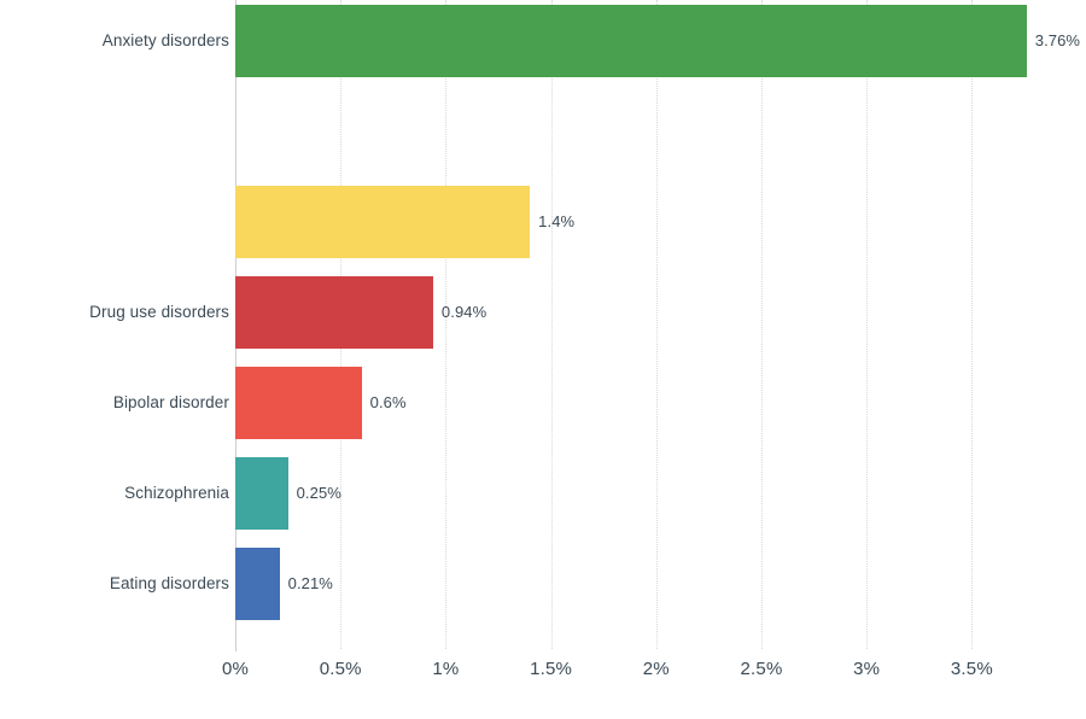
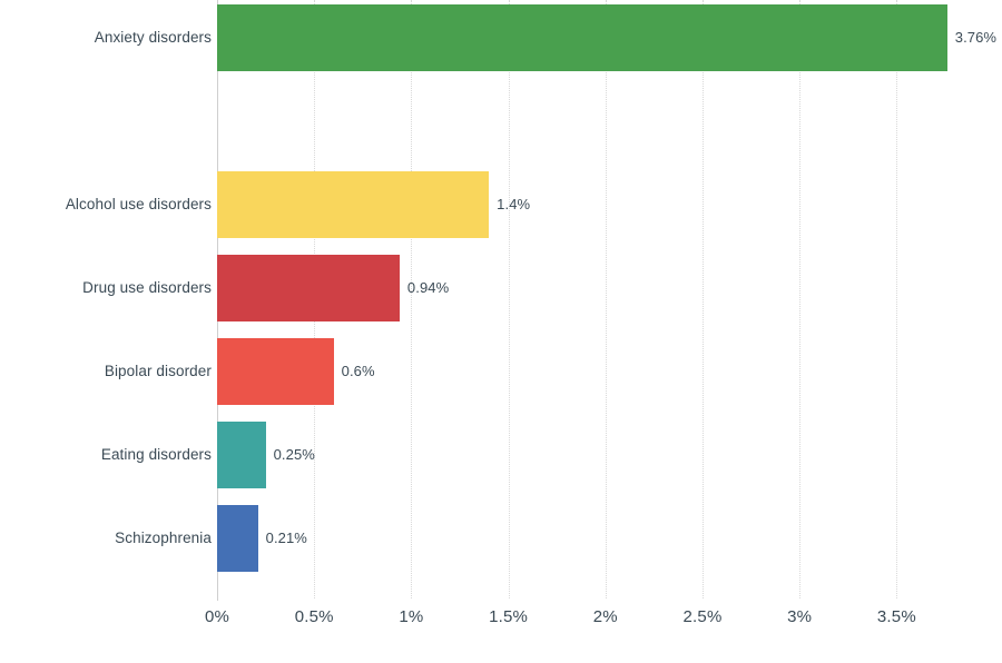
  Anxiety disorders
  3.76%
+ Alcohol use disorders
  1.4%
  Drug use disorders
  0.94%
  Bipolar disorder
  0.6%
- Schizophrenia
+ Eating disorders
  0.25%
- Eating disorders
+ Schizophrenia
  0.21%
  0%
  0.5%
  1%
  1.5%
  2%
  2.5%
  3%
  3.5%
